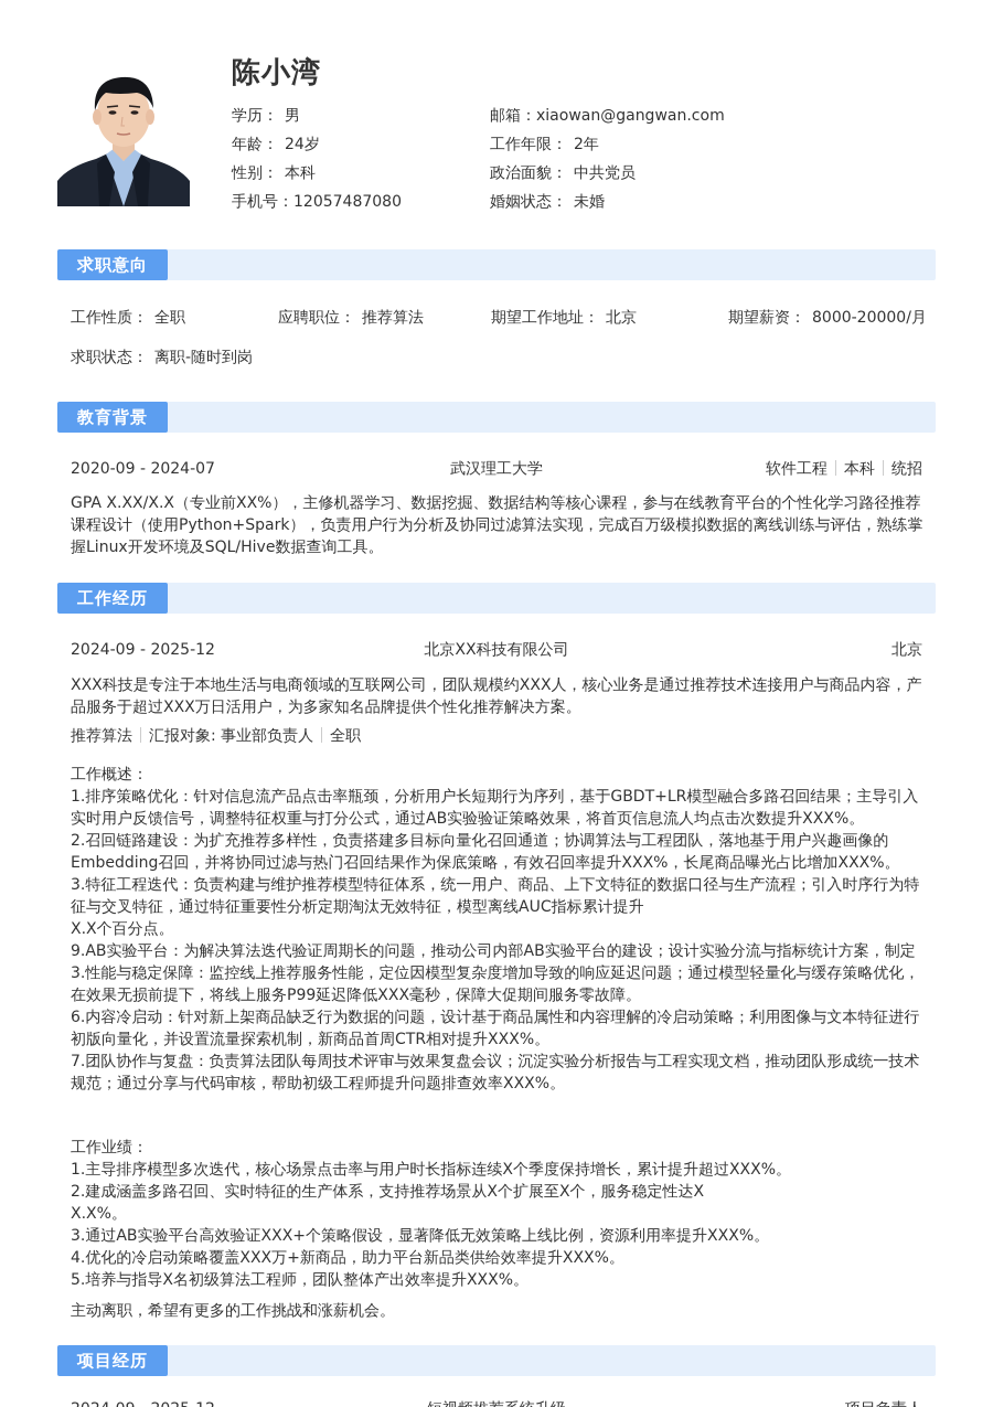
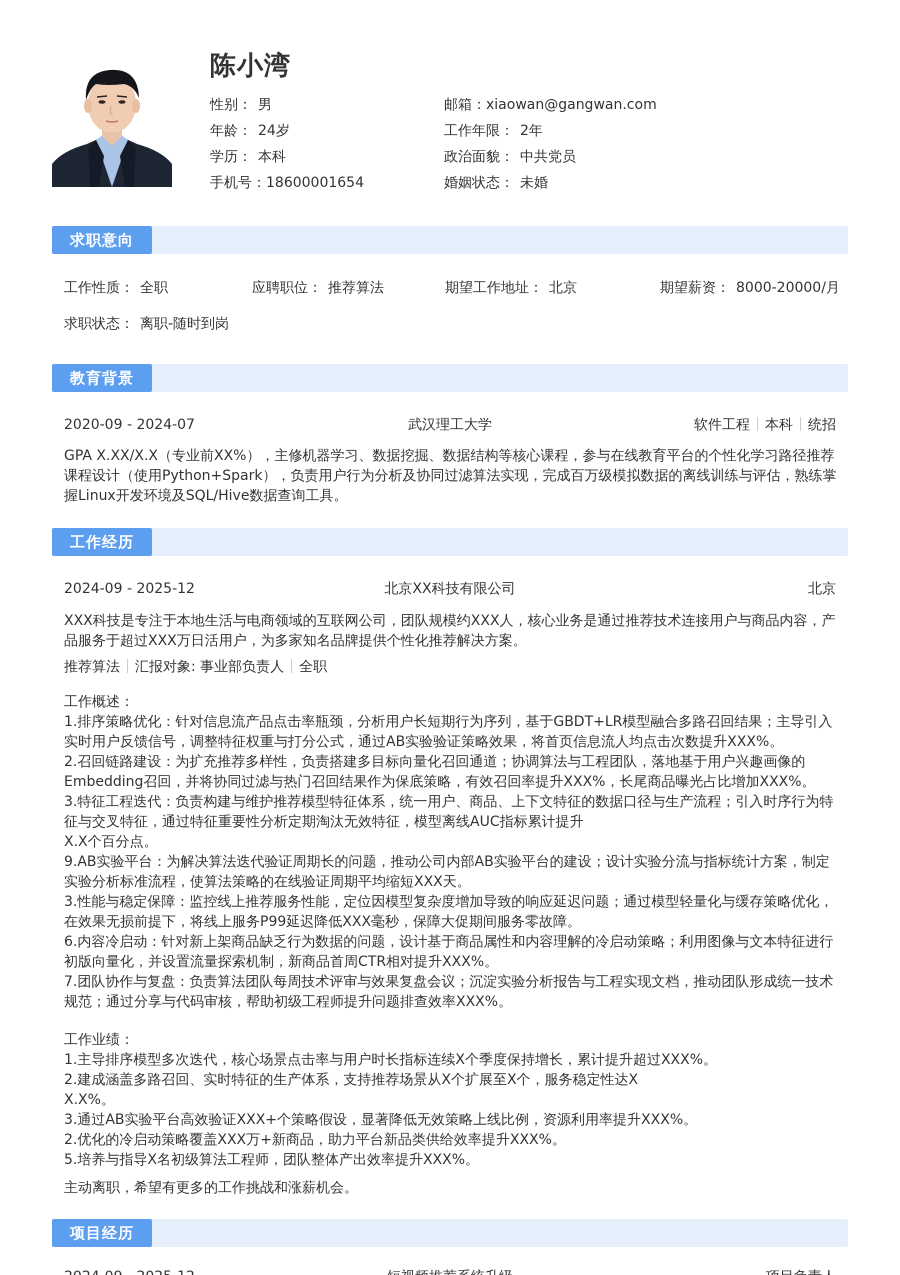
  陈小湾
- 学历： 男
+ 性别： 男
  年龄： 24岁
- 性别： 本科
+ 学历： 本科
- 手机号：12057487080
+ 手机号：18600001654
  邮箱：xiaowan@gangwan.com
  工作年限： 2年
  政治面貌： 中共党员
  婚姻状态： 未婚
  求职意向
  工作性质： 全职
  应聘职位： 推荐算法
  期望工作地址： 北京
  期望薪资： 8000-20000/月
  求职状态： 离职-随时到岗
  教育背景
  2020-09 - 2024-07
  武汉理工大学
  软件工程 本科 统招
  GPA X.XX/X.X（专业前XX%），主修机器学习、数据挖掘、数据结构等核心课程，参与在线教育平台的个性化学习路径推荐
  课程设计（使用Python+Spark），负责用户行为分析及协同过滤算法实现，完成百万级模拟数据的离线训练与评估，熟练掌
  握Linux开发环境及SQL/Hive数据查询工具。
  工作经历
  2024-09 - 2025-12
  北京XX科技有限公司
  北京
  XXX科技是专注于本地生活与电商领域的互联网公司，团队规模约XXX人，核心业务是通过推荐技术连接用户与商品内容，产
  品服务于超过XXX万日活用户，为多家知名品牌提供个性化推荐解决方案。
  推荐算法 汇报对象: 事业部负责人 全职
  工作概述：
  1.排序策略优化：针对信息流产品点击率瓶颈，分析用户长短期行为序列，基于GBDT+LR模型融合多路召回结果；主导引入
  实时用户反馈信号，调整特征权重与打分公式，通过AB实验验证策略效果，将首页信息流人均点击次数提升XXX%。
  2.召回链路建设：为扩充推荐多样性，负责搭建多目标向量化召回通道；协调算法与工程团队，落地基于用户兴趣画像的
  Embedding召回，并将协同过滤与热门召回结果作为保底策略，有效召回率提升XXX%，长尾商品曝光占比增加XXX%。
  3.特征工程迭代：负责构建与维护推荐模型特征体系，统一用户、商品、上下文特征的数据口径与生产流程；引入时序行为特
  征与交叉特征，通过特征重要性分析定期淘汰无效特征，模型离线AUC指标累计提升
  X.X个百分点。
  9.AB实验平台：为解决算法迭代验证周期长的问题，推动公司内部AB实验平台的建设；设计实验分流与指标统计方案，制定
+ 实验分析标准流程，使算法策略的在线验证周期平均缩短XXX天。
  3.性能与稳定保障：监控线上推荐服务性能，定位因模型复杂度增加导致的响应延迟问题；通过模型轻量化与缓存策略优化，
  在效果无损前提下，将线上服务P99延迟降低XXX毫秒，保障大促期间服务零故障。
  6.内容冷启动：针对新上架商品缺乏行为数据的问题，设计基于商品属性和内容理解的冷启动策略；利用图像与文本特征进行
  初版向量化，并设置流量探索机制，新商品首周CTR相对提升XXX%。
  7.团队协作与复盘：负责算法团队每周技术评审与效果复盘会议；沉淀实验分析报告与工程实现文档，推动团队形成统一技术
  规范；通过分享与代码审核，帮助初级工程师提升问题排查效率XXX%。
  工作业绩：
  1.主导排序模型多次迭代，核心场景点击率与用户时长指标连续X个季度保持增长，累计提升超过XXX%。
  2.建成涵盖多路召回、实时特征的生产体系，支持推荐场景从X个扩展至X个，服务稳定性达X
  X.X%。
  3.通过AB实验平台高效验证XXX+个策略假设，显著降低无效策略上线比例，资源利用率提升XXX%。
- 4.优化的冷启动策略覆盖XXX万+新商品，助力平台新品类供给效率提升XXX%。
+ 2.优化的冷启动策略覆盖XXX万+新商品，助力平台新品类供给效率提升XXX%。
  5.培养与指导X名初级算法工程师，团队整体产出效率提升XXX%。
  主动离职，希望有更多的工作挑战和涨薪机会。
  项目经历
